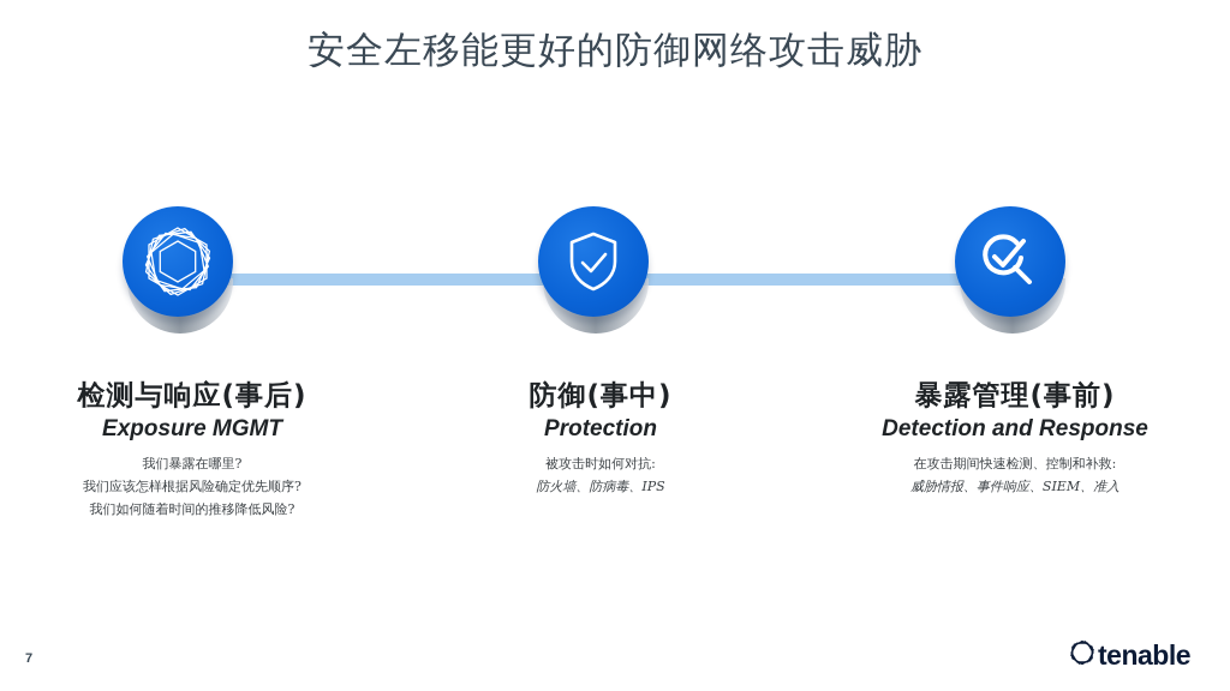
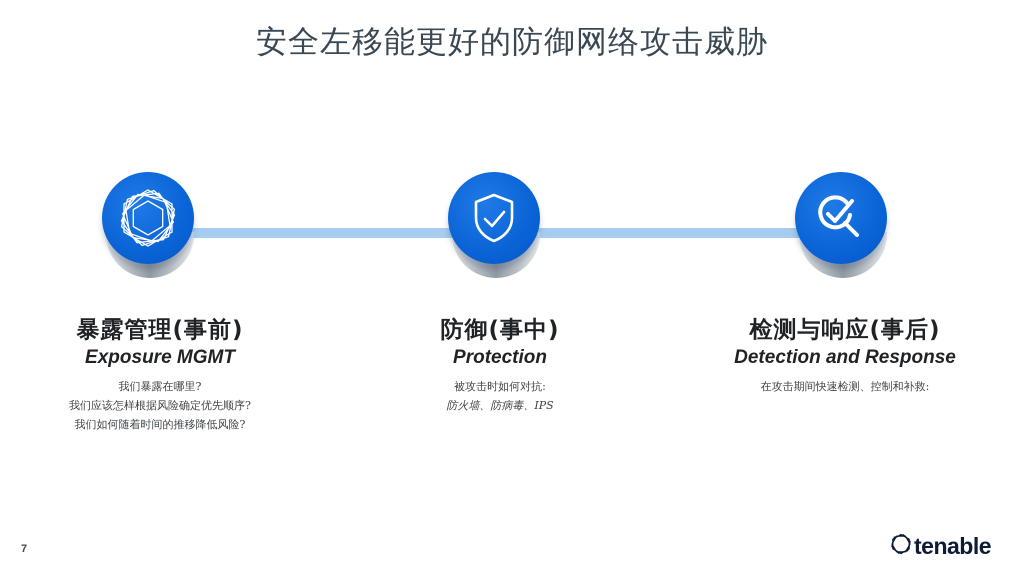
  安全左移能更好的防御网络攻击威胁
- 检测与响应(事后)
+ 暴露管理(事前)
  Exposure MGMT
  我们暴露在哪里?
  我们应该怎样根据风险确定优先顺序?
  我们如何随着时间的推移降低风险?
  防御(事中)
  Protection
  被攻击时如何对抗:
  防火墙、防病毒、IPS
- 暴露管理(事前)
+ 检测与响应(事后)
  Detection and Response
  在攻击期间快速检测、控制和补救:
- 威胁情报、事件响应、SIEM、准入
  7
  tenable
